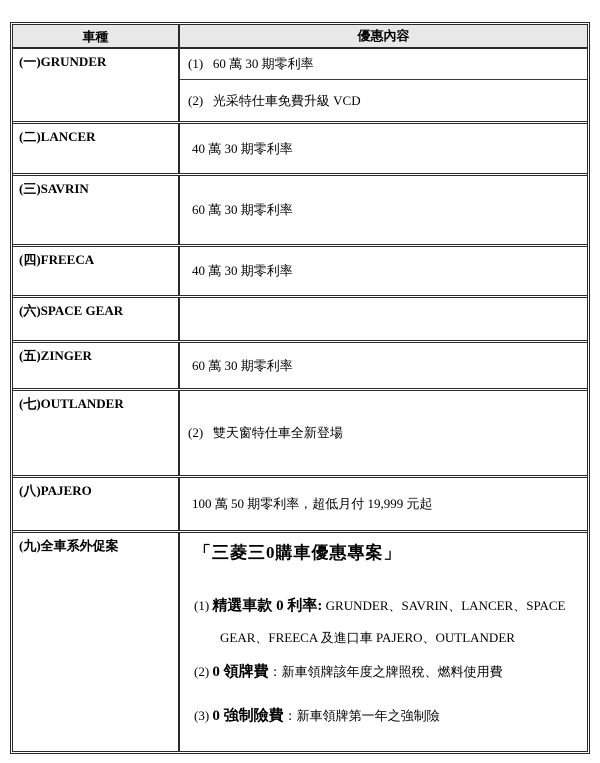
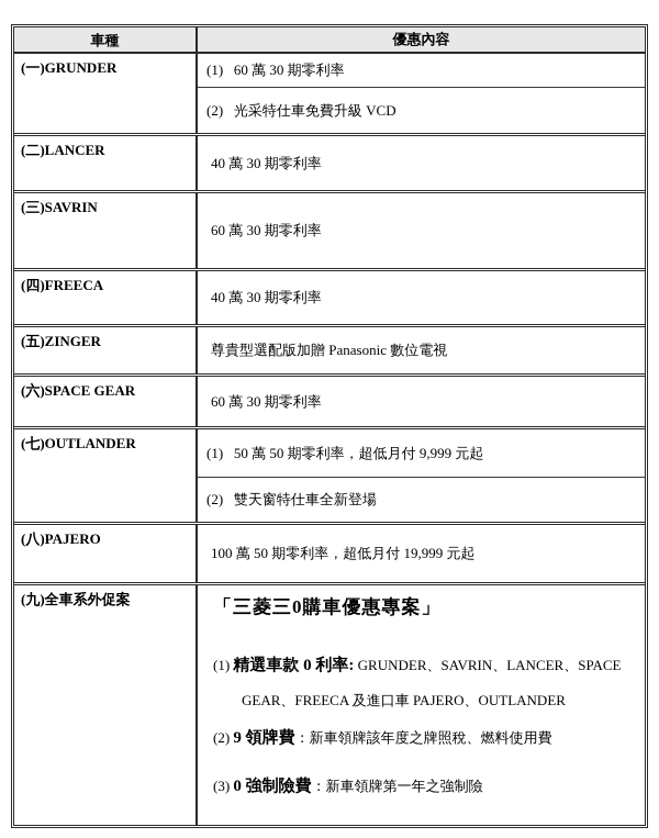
  車種
  優惠內容
  (一)GRUNDER
  (1) 60 萬 30 期零利率
  (2) 光采特仕車免費升級 VCD
  (二)LANCER
  40 萬 30 期零利率
  (三)SAVRIN
  60 萬 30 期零利率
  (四)FREECA
  40 萬 30 期零利率
- (六)SPACE GEAR
+ (五)ZINGER
+ 尊貴型選配版加贈 Panasonic 數位電視
- (五)ZINGER
+ (六)SPACE GEAR
  60 萬 30 期零利率
  (七)OUTLANDER
+ (1) 50 萬 50 期零利率，超低月付 9,999 元起
  (2) 雙天窗特仕車全新登場
  (八)PAJERO
  100 萬 50 期零利率，超低月付 19,999 元起
  (九)全車系外促案
  「三菱三0購車優惠專案」
  (1) 精選車款 0 利率: GRUNDER、SAVRIN、LANCER、SPACE GEAR、FREECA 及進口車 PAJERO、OUTLANDER
- (2) 0 領牌費：新車領牌該年度之牌照稅、燃料使用費
+ (2) 9 領牌費：新車領牌該年度之牌照稅、燃料使用費
  (3) 0 強制險費：新車領牌第一年之強制險
